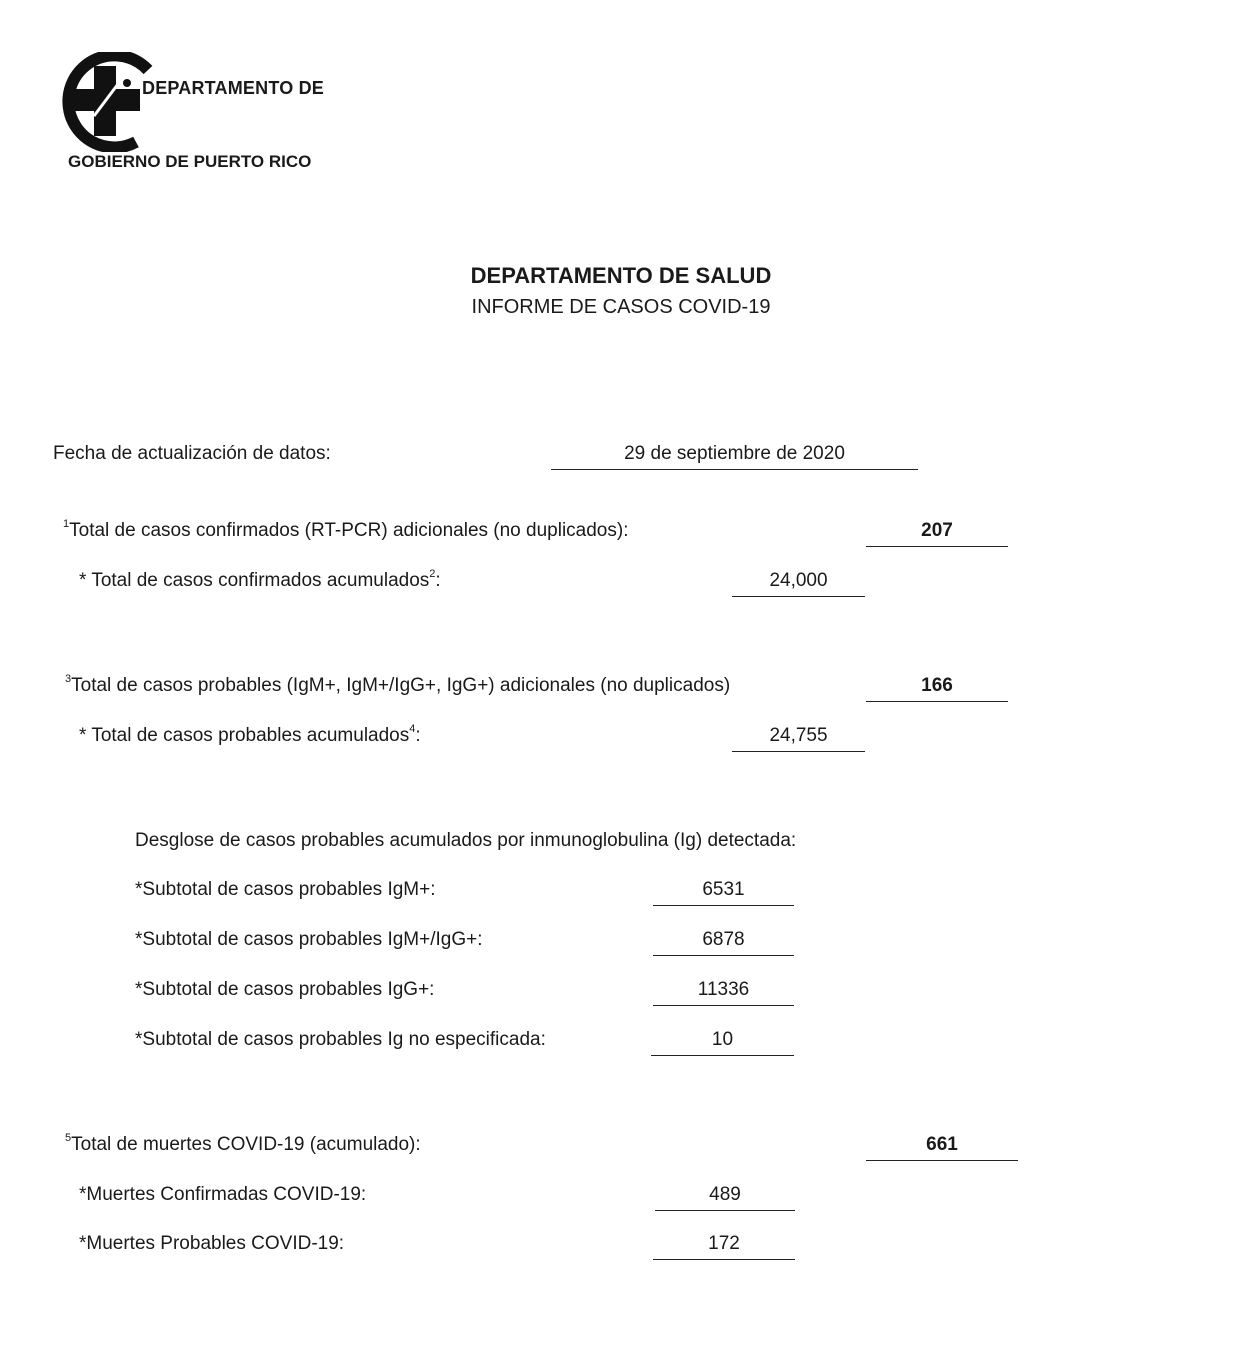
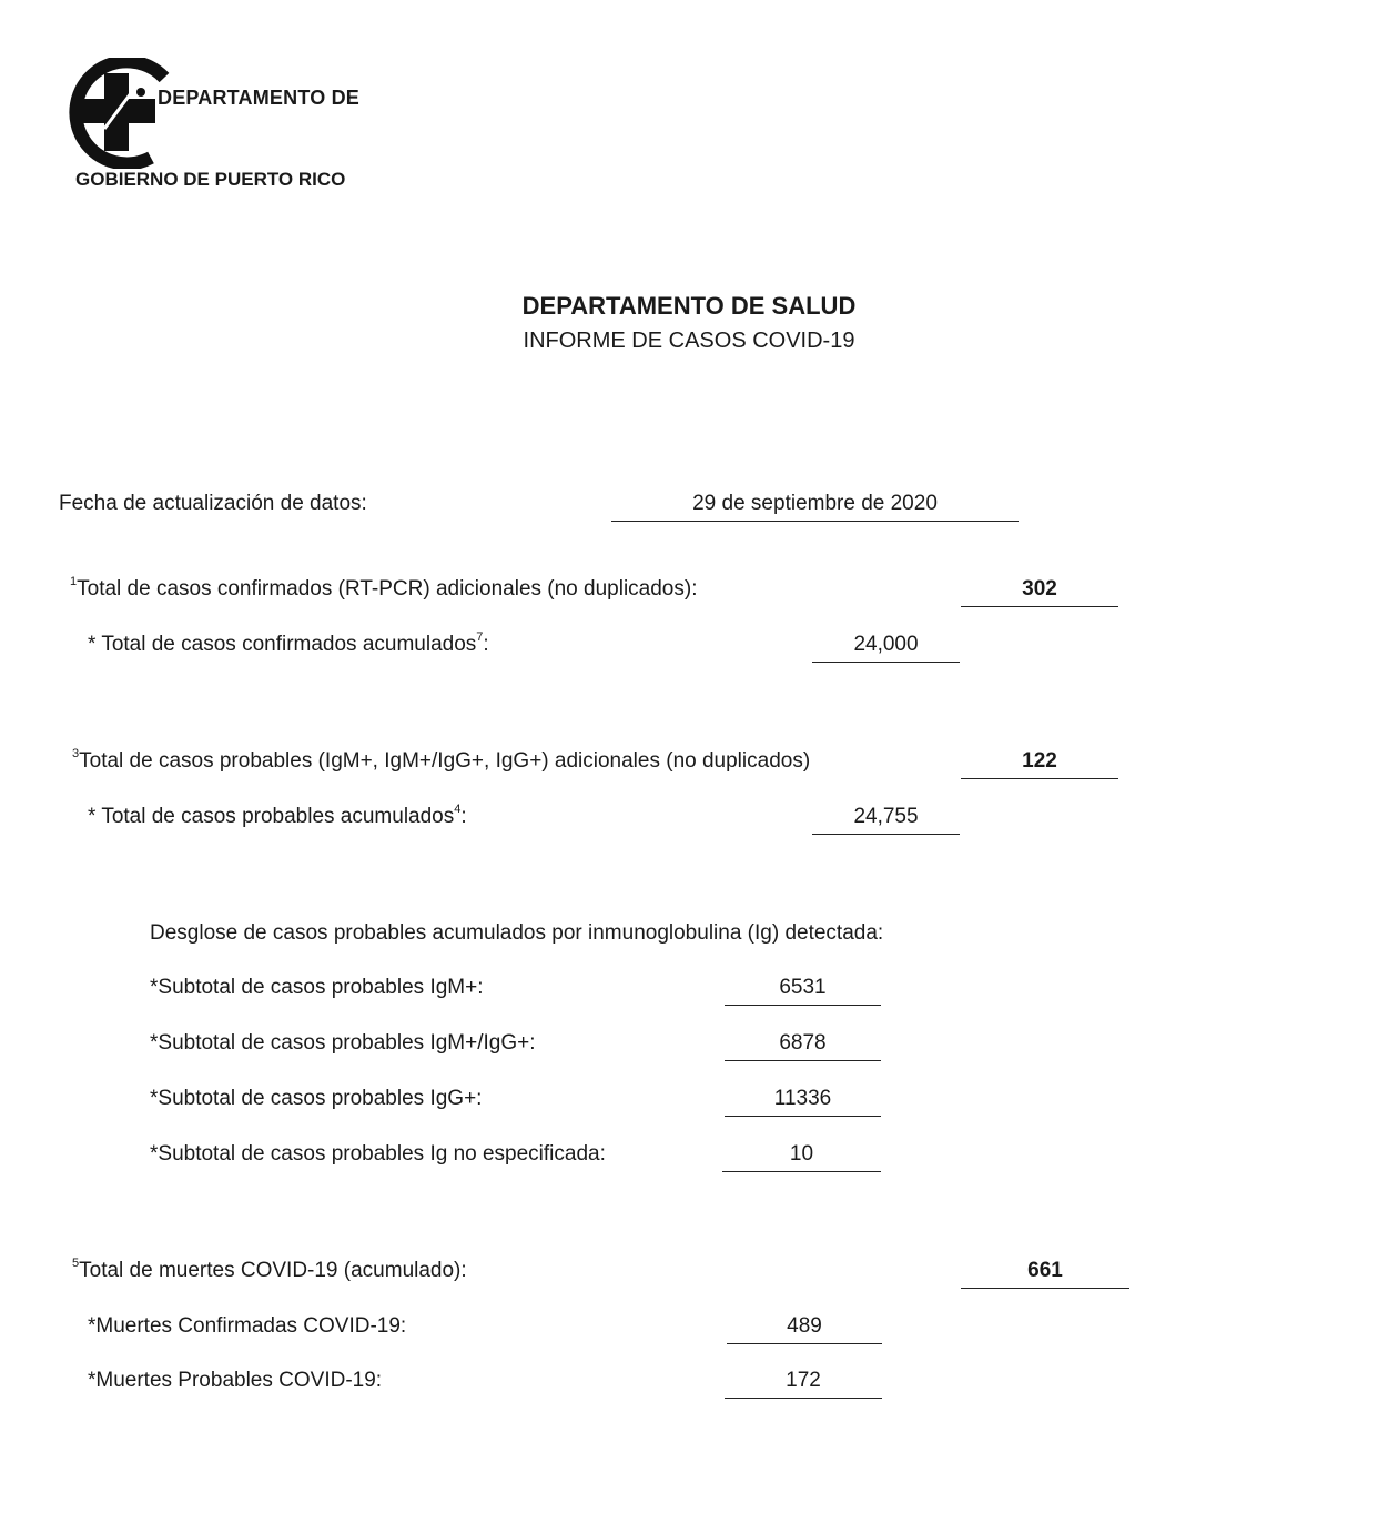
  DEPARTAMENTO DE
  GOBIERNO DE PUERTO RICO
  DEPARTAMENTO DE SALUD
  INFORME DE CASOS COVID-19
  Fecha de actualización de datos:
  29 de septiembre de 2020
  1Total de casos confirmados (RT-PCR) adicionales (no duplicados):
- 207
+ 302
- * Total de casos confirmados acumulados2:
+ * Total de casos confirmados acumulados7:
  24,000
  3Total de casos probables (IgM+, IgM+/IgG+, IgG+) adicionales (no duplicados)
- 166
+ 122
  * Total de casos probables acumulados4:
  24,755
  Desglose de casos probables acumulados por inmunoglobulina (Ig) detectada:
  *Subtotal de casos probables IgM+:
  6531
  *Subtotal de casos probables IgM+/IgG+:
  6878
  *Subtotal de casos probables IgG+:
  11336
  *Subtotal de casos probables Ig no especificada:
  10
  5Total de muertes COVID-19 (acumulado):
  661
  *Muertes Confirmadas COVID-19:
  489
  *Muertes Probables COVID-19:
  172
